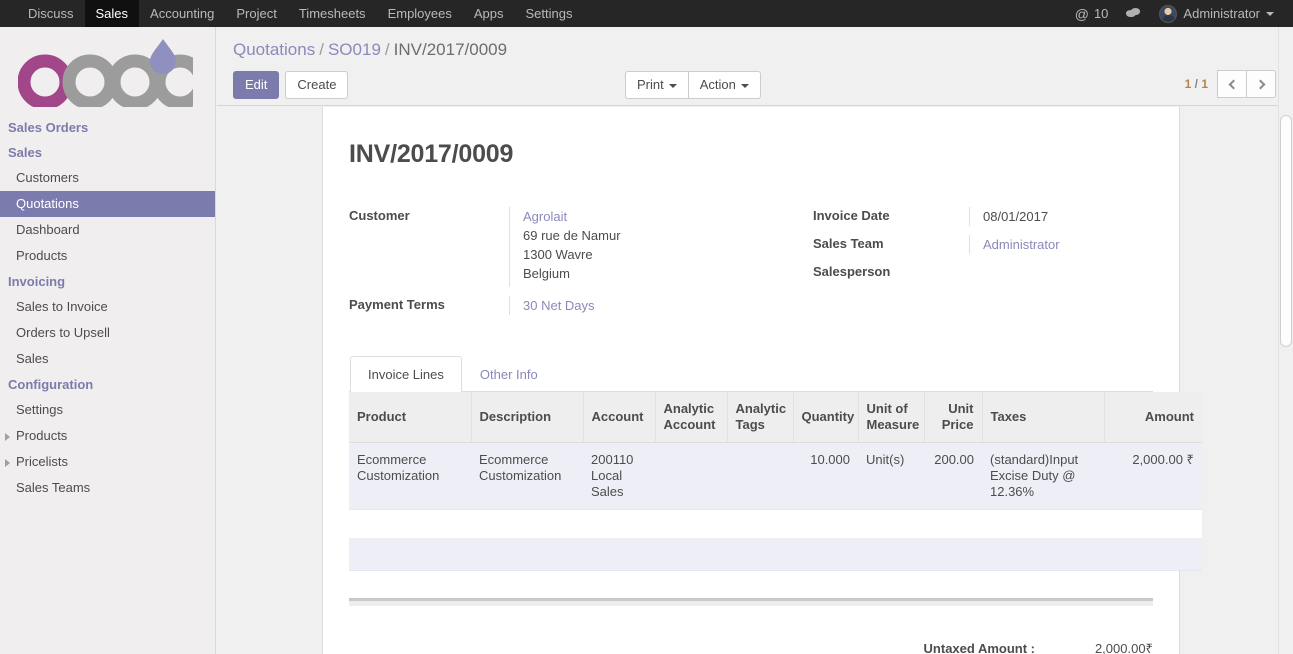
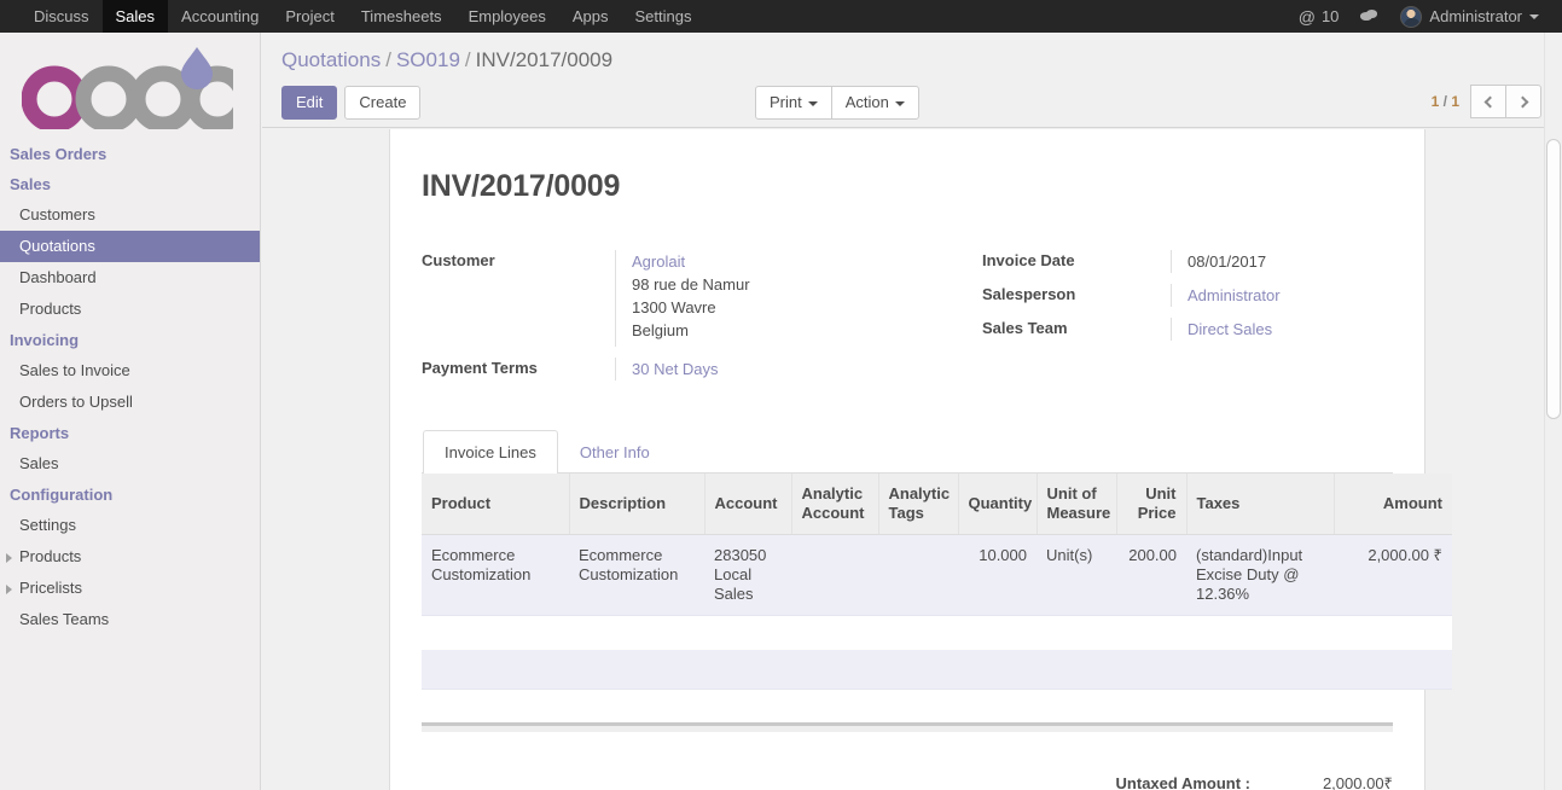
  Discuss
  Sales
  Accounting
  Project
  Timesheets
  Employees
  Apps
  Settings
  @
  10
  Administrator
  Sales Orders
  Sales
  Customers
  Quotations
  Dashboard
  Products
  Invoicing
  Sales to Invoice
  Orders to Upsell
+ Reports
  Sales
  Configuration
  Settings
  Products
  Pricelists
  Sales Teams
  Quotations / SO019 / INV/2017/0009
  Edit
  Create
  Print
  Action
  1 / 1
  INV/2017/0009
  Customer
  Agrolait
- 69 rue de Namur
+ 98 rue de Namur
  1300 Wavre
  Belgium
  Payment Terms
  30 Net Days
  Invoice Date
  08/01/2017
- Sales Team
+ Salesperson
  Administrator
- Salesperson
+ Sales Team
+ Direct Sales
  Invoice Lines
  Other Info
  Product	Description	Account	Analytic Account	Analytic Tags	Quantity	Unit of Measure	Unit Price	Taxes	Amount
- Ecommerce Customization	Ecommerce Customization	200110 Local Sales			10.000	Unit(s)	200.00	(standard)Input Excise Duty @ 12.36%	2,000.00 ₹
+ Ecommerce Customization	Ecommerce Customization	283050 Local Sales			10.000	Unit(s)	200.00	(standard)Input Excise Duty @ 12.36%	2,000.00 ₹
  Untaxed Amount :	2,000.00₹
